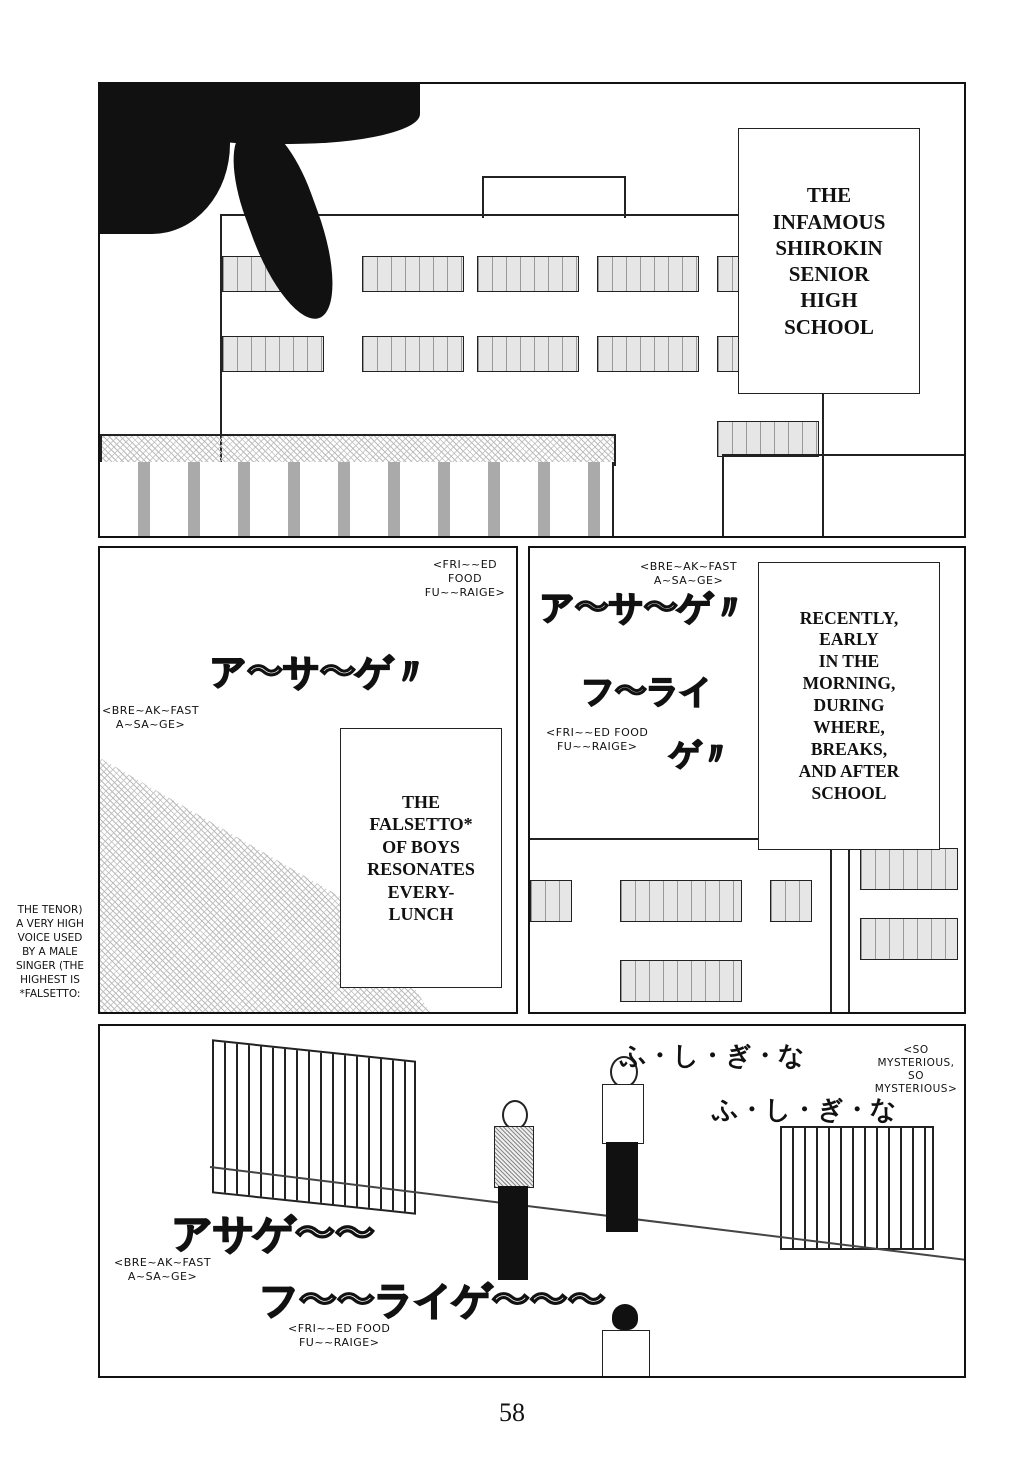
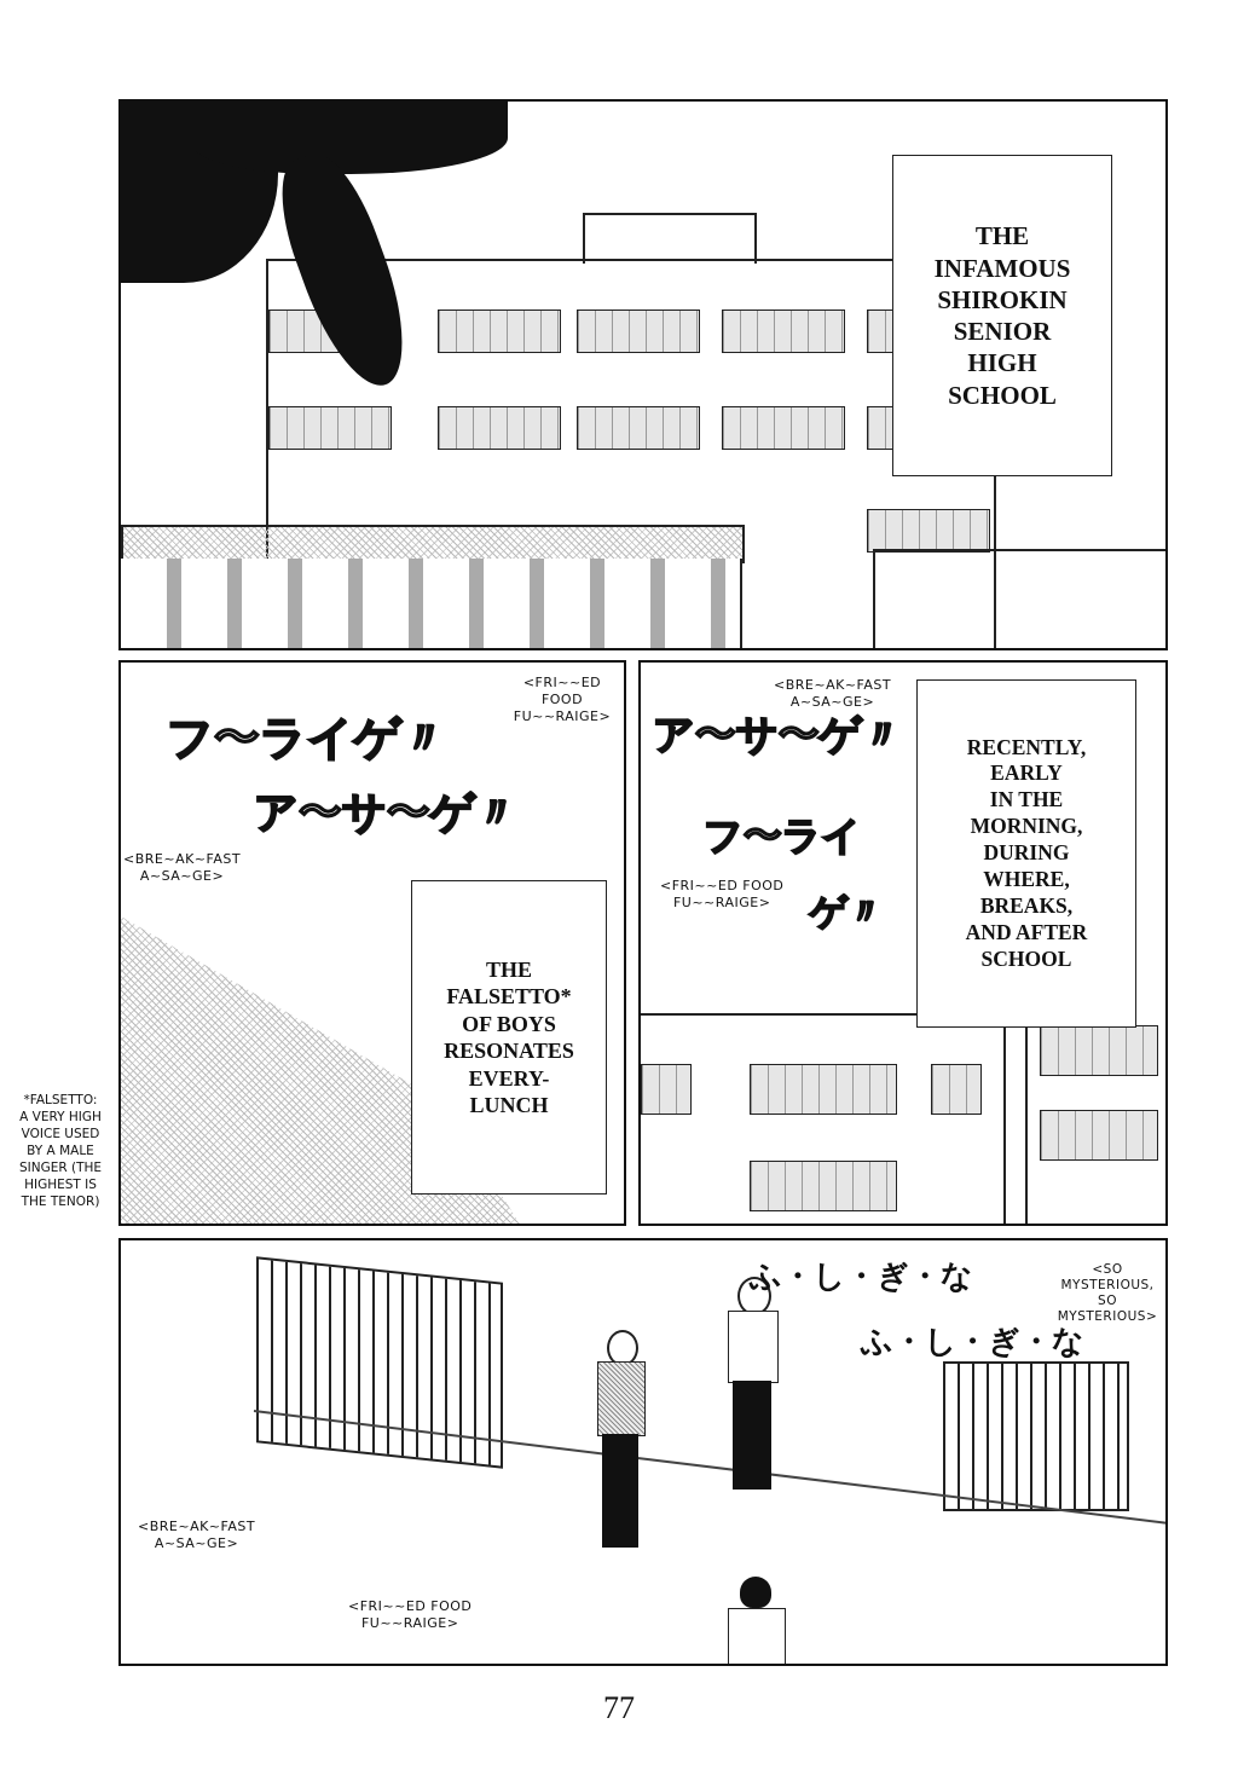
  THE
  INFAMOUS
  SHIROKIN
  SENIOR
  HIGH
  SCHOOL
+ フ〜ライゲ〃
  ア〜サ〜ゲ〃
  <FRI~~ED FOOD
  FU~~RAIGE>
  <BRE~AK~FAST
  A~SA~GE>
  THE
  FALSETTO*
  OF BOYS
  RESONATES
  EVERY-
  LUNCH
  ア〜サ〜ゲ〃
  フ〜ライ
  ゲ〃
  <BRE~AK~FAST
  A~SA~GE>
  <FRI~~ED FOOD
  FU~~RAIGE>
  RECENTLY,
  EARLY
  IN THE
  MORNING,
  DURING
  WHERE,
  BREAKS,
  AND AFTER
  SCHOOL
- THE TENOR)
+ *FALSETTO:
  A VERY HIGH
  VOICE USED
  BY A MALE
  SINGER (THE
  HIGHEST IS
- *FALSETTO:
+ THE TENOR)
  ふ・し・ぎ・な
  ふ・し・ぎ・な
- アサゲ〜〜
- フ〜〜ライゲ〜〜〜
  <SO MYSTERIOUS,
  SO MYSTERIOUS>
  <BRE~AK~FAST
  A~SA~GE>
  <FRI~~ED FOOD
  FU~~RAIGE>
- 58
+ 77
